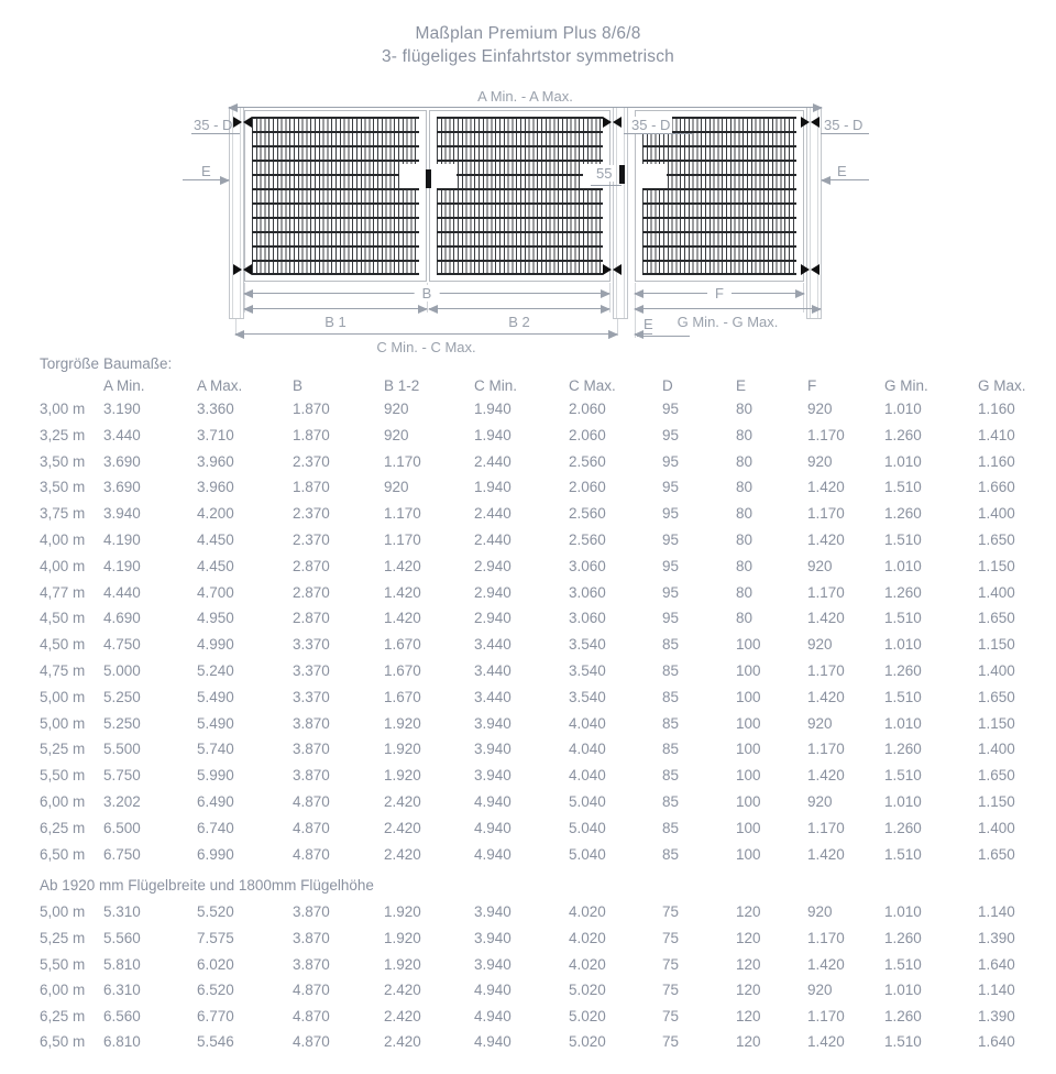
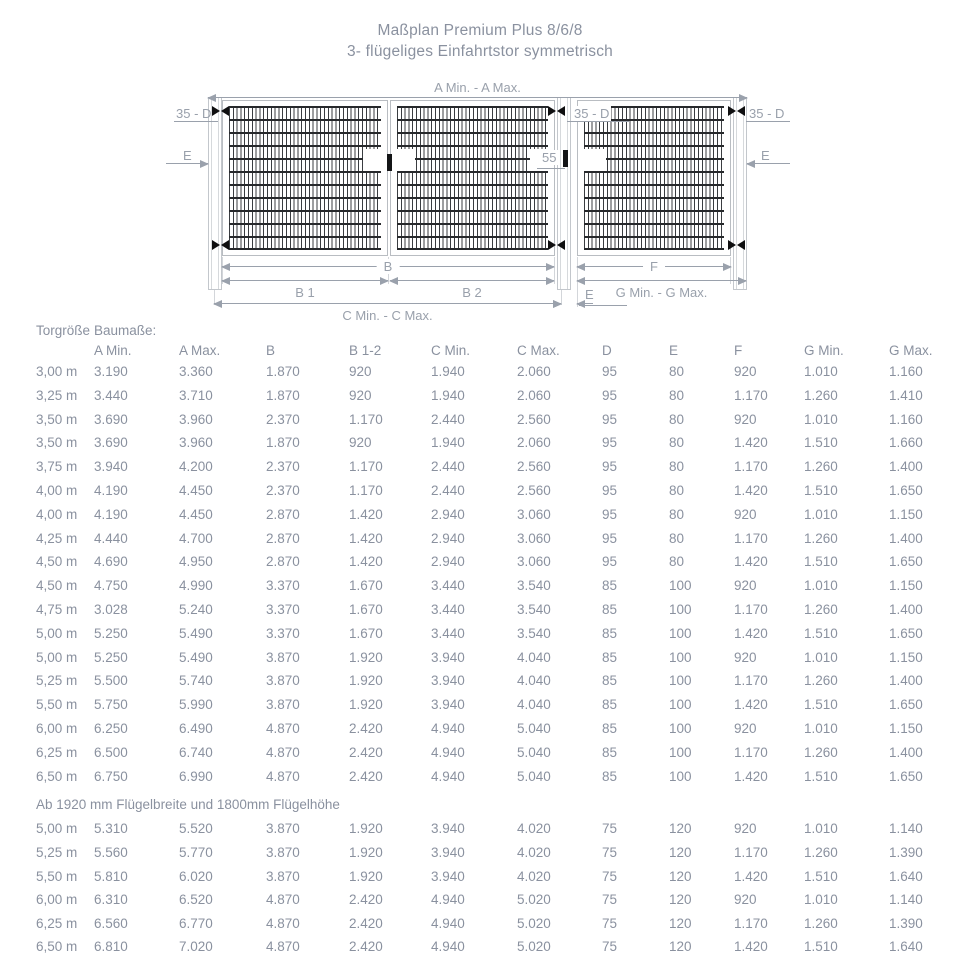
  Maßplan Premium Plus 8/6/8
  3- flügeliges Einfahrtstor symmetrisch
  A Min. - A Max.
  35 - D
  35 - D
  35 - D
  E
  E
  55
  B
  F
  B 1
  B 2
  G Min. - G Max.
  C Min. - C Max.
  E
  Torgröße
  Baumaße:
  A Min.
  A Max.
  B
  B 1-2
  C Min.
  C Max.
  D
  E
  F
  G Min.
  G Max.
  3,00 m
  3.190
  3.360
  1.870
  920
  1.940
  2.060
  95
  80
  920
  1.010
  1.160
  3,25 m
  3.440
  3.710
  1.870
  920
  1.940
  2.060
  95
  80
  1.170
  1.260
  1.410
  3,50 m
  3.690
  3.960
  2.370
  1.170
  2.440
  2.560
  95
  80
  920
  1.010
  1.160
  3,50 m
  3.690
  3.960
  1.870
  920
  1.940
  2.060
  95
  80
  1.420
  1.510
  1.660
  3,75 m
  3.940
  4.200
  2.370
  1.170
  2.440
  2.560
  95
  80
  1.170
  1.260
  1.400
  4,00 m
  4.190
  4.450
  2.370
  1.170
  2.440
  2.560
  95
  80
  1.420
  1.510
  1.650
  4,00 m
  4.190
  4.450
  2.870
  1.420
  2.940
  3.060
  95
  80
  920
  1.010
  1.150
- 4,77 m
+ 4,25 m
  4.440
  4.700
  2.870
  1.420
  2.940
  3.060
  95
  80
  1.170
  1.260
  1.400
  4,50 m
  4.690
  4.950
  2.870
  1.420
  2.940
  3.060
  95
  80
  1.420
  1.510
  1.650
  4,50 m
  4.750
  4.990
  3.370
  1.670
  3.440
  3.540
  85
  100
  920
  1.010
  1.150
  4,75 m
- 5.000
+ 3.028
  5.240
  3.370
  1.670
  3.440
  3.540
  85
  100
  1.170
  1.260
  1.400
  5,00 m
  5.250
  5.490
  3.370
  1.670
  3.440
  3.540
  85
  100
  1.420
  1.510
  1.650
  5,00 m
  5.250
  5.490
  3.870
  1.920
  3.940
  4.040
  85
  100
  920
  1.010
  1.150
  5,25 m
  5.500
  5.740
  3.870
  1.920
  3.940
  4.040
  85
  100
  1.170
  1.260
  1.400
  5,50 m
  5.750
  5.990
  3.870
  1.920
  3.940
  4.040
  85
  100
  1.420
  1.510
  1.650
  6,00 m
- 3.202
+ 6.250
  6.490
  4.870
  2.420
  4.940
  5.040
  85
  100
  920
  1.010
  1.150
  6,25 m
  6.500
  6.740
  4.870
  2.420
  4.940
  5.040
  85
  100
  1.170
  1.260
  1.400
  6,50 m
  6.750
  6.990
  4.870
  2.420
  4.940
  5.040
  85
  100
  1.420
  1.510
  1.650
  Ab 1920 mm Flügelbreite und 1800mm Flügelhöhe
  5,00 m
  5.310
  5.520
  3.870
  1.920
  3.940
  4.020
  75
  120
  920
  1.010
  1.140
  5,25 m
  5.560
- 7.575
+ 5.770
  3.870
  1.920
  3.940
  4.020
  75
  120
  1.170
  1.260
  1.390
  5,50 m
  5.810
  6.020
  3.870
  1.920
  3.940
  4.020
  75
  120
  1.420
  1.510
  1.640
  6,00 m
  6.310
  6.520
  4.870
  2.420
  4.940
  5.020
  75
  120
  920
  1.010
  1.140
  6,25 m
  6.560
  6.770
  4.870
  2.420
  4.940
  5.020
  75
  120
  1.170
  1.260
  1.390
  6,50 m
  6.810
- 5.546
+ 7.020
  4.870
  2.420
  4.940
  5.020
  75
  120
  1.420
  1.510
  1.640
